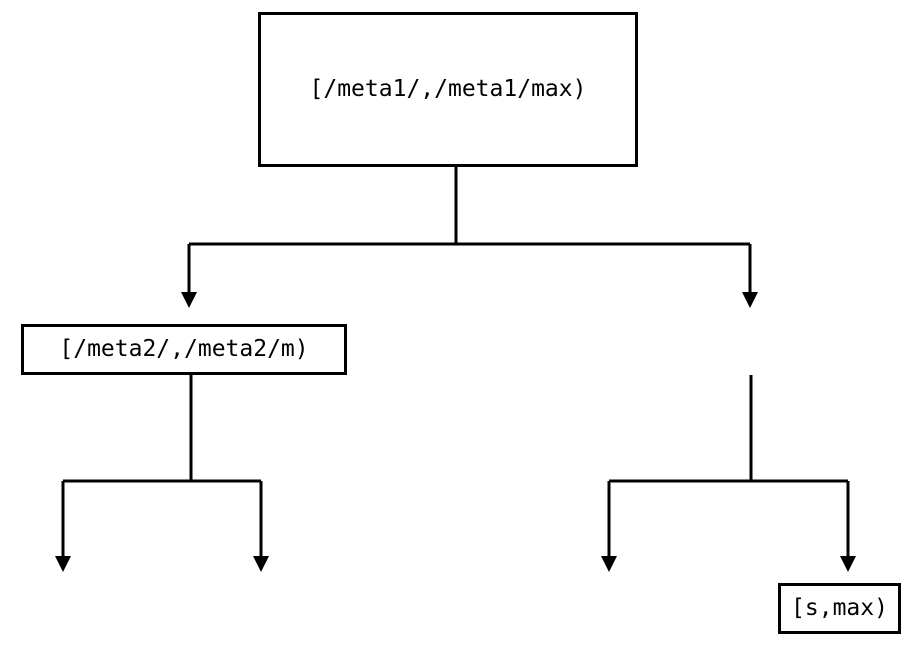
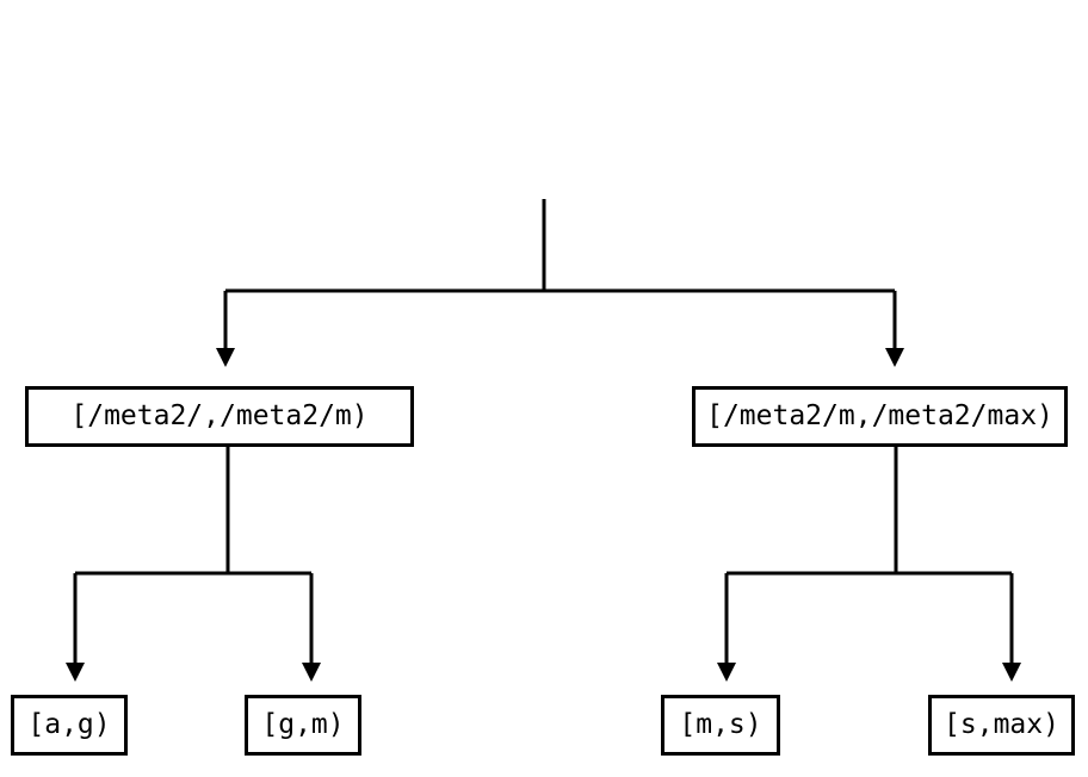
- [/meta1/,/meta1/max)
  [/meta2/,/meta2/m)
+ [/meta2/m,/meta2/max)
+ [a,g)
+ [g,m)
+ [m,s)
  [s,max)
